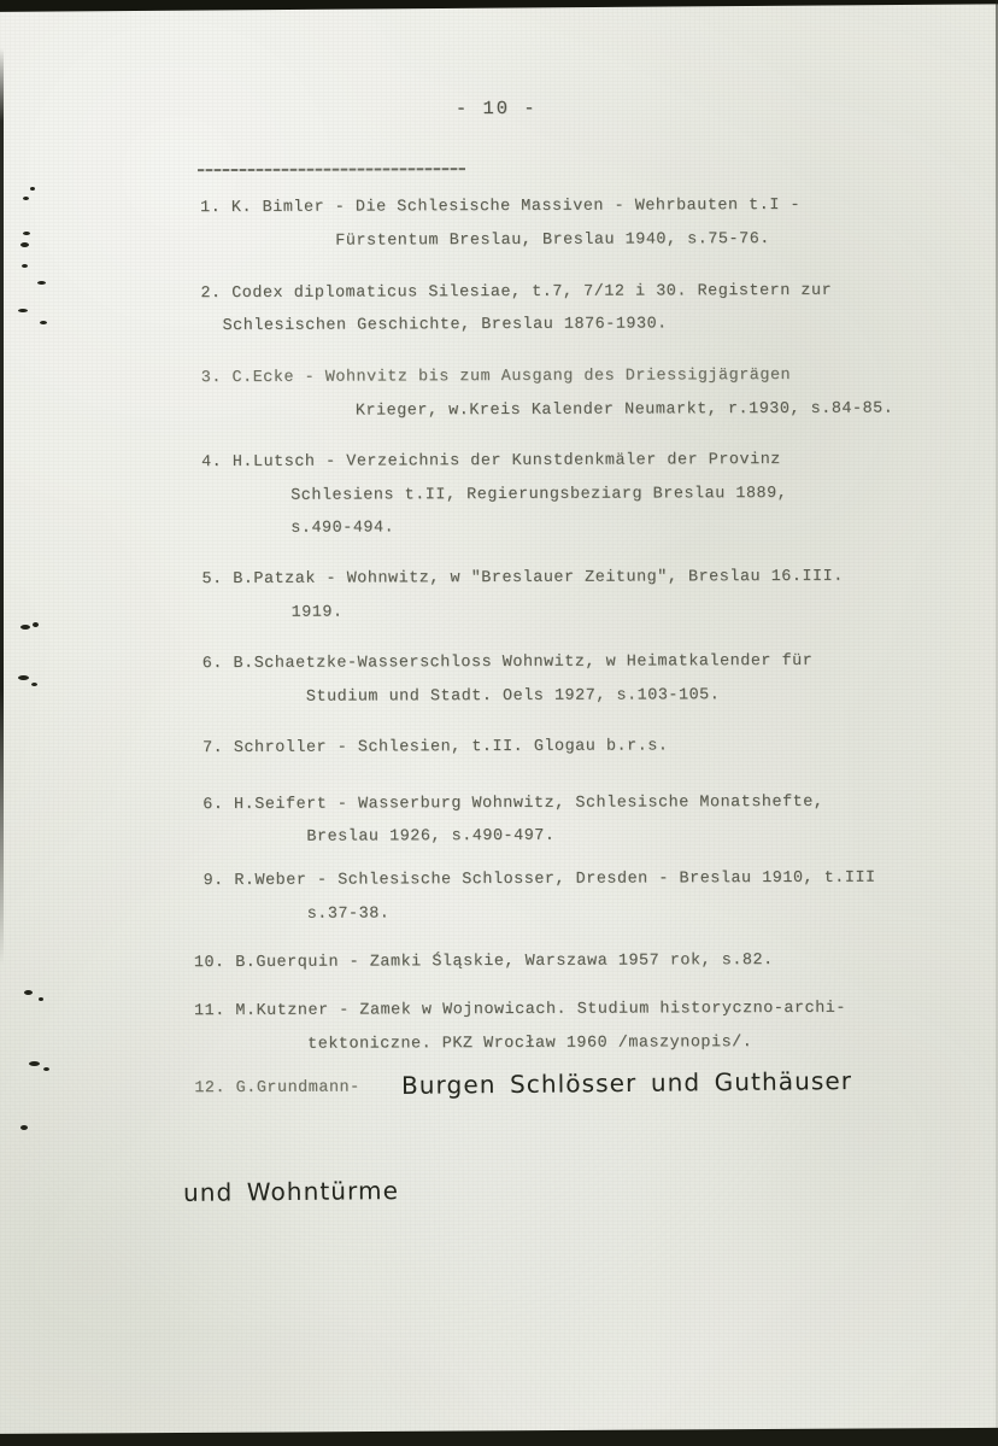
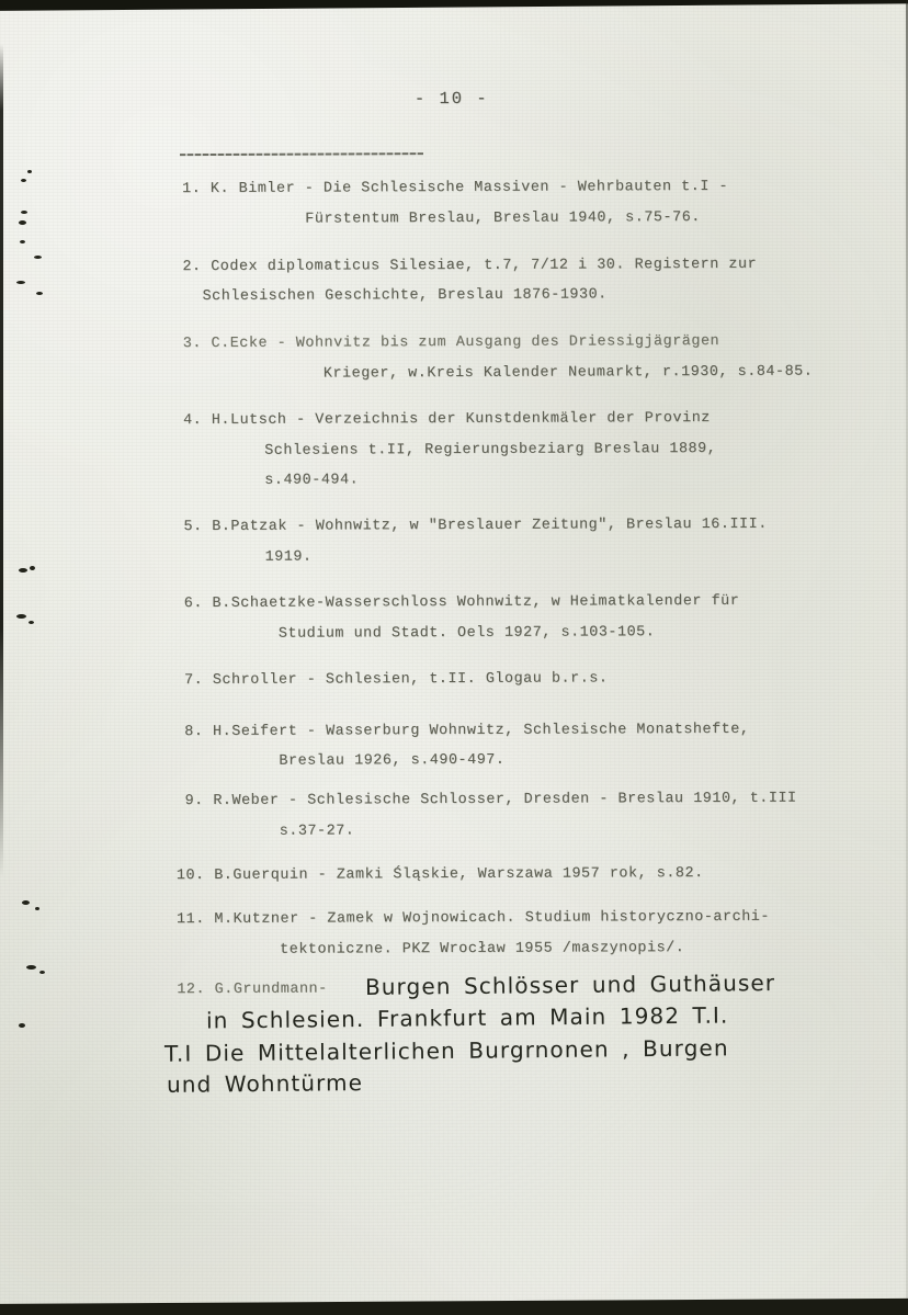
  - 10 -
  1. K. Bimler - Die Schlesische Massiven - Wehrbauten t.I -
  Fürstentum Breslau, Breslau 1940, s.75-76.
  2. Codex diplomaticus Silesiae, t.7, 7/12 i 30. Registern zur
  Schlesischen Geschichte, Breslau 1876-1930.
  3. C.Ecke - Wohnvitz bis zum Ausgang des Driessigjägrägen
  Krieger, w.Kreis Kalender Neumarkt, r.1930, s.84-85.
  4. H.Lutsch - Verzeichnis der Kunstdenkmäler der Provinz
  Schlesiens t.II, Regierungsbeziarg Breslau 1889,
  s.490-494.
  5. B.Patzak - Wohnwitz, w "Breslauer Zeitung", Breslau 16.III.
  1919.
  6. B.Schaetzke-Wasserschloss Wohnwitz, w Heimatkalender für
  Studium und Stadt. Oels 1927, s.103-105.
  7. Schroller - Schlesien, t.II. Glogau b.r.s.
- 6. H.Seifert - Wasserburg Wohnwitz, Schlesische Monatshefte,
+ 8. H.Seifert - Wasserburg Wohnwitz, Schlesische Monatshefte,
  Breslau 1926, s.490-497.
  9. R.Weber - Schlesische Schlosser, Dresden - Breslau 1910, t.III
- s.37-38.
+ s.37-27.
  10. B.Guerquin - Zamki Śląskie, Warszawa 1957 rok, s.82.
  11. M.Kutzner - Zamek w Wojnowicach. Studium historyczno-archi-
- tektoniczne. PKZ Wrocław 1960 /maszynopis/.
+ tektoniczne. PKZ Wrocław 1955 /maszynopis/.
  12. G.Grundmann-
  Burgen Schlösser und Guthäuser
+ in Schlesien. Frankfurt am Main 1982 T.I.
+ T.I Die Mittelalterlichen Burgrnonen , Burgen
  und Wohntürme
